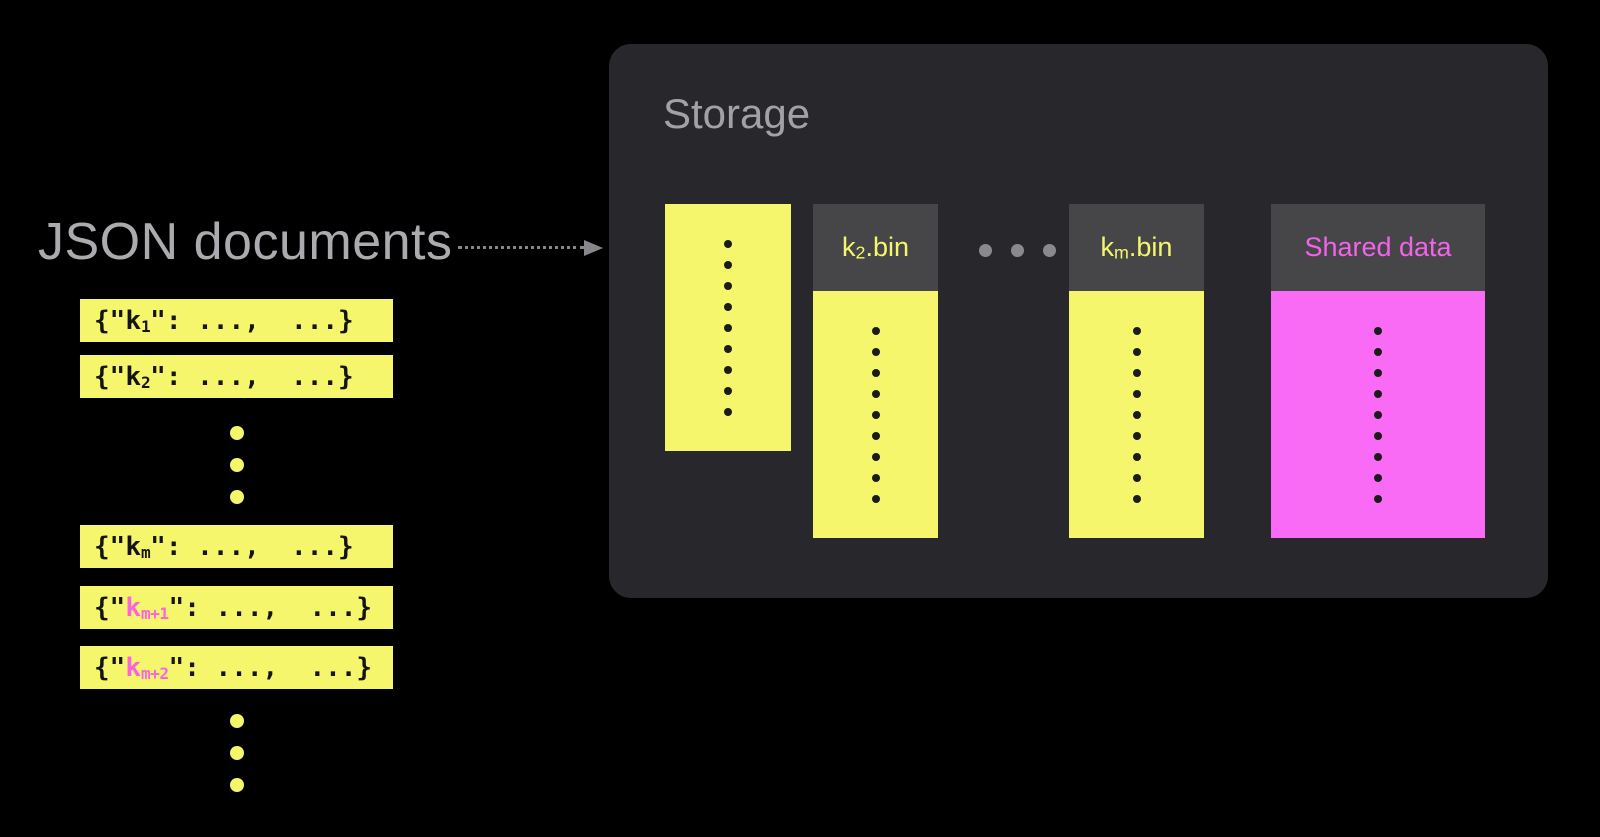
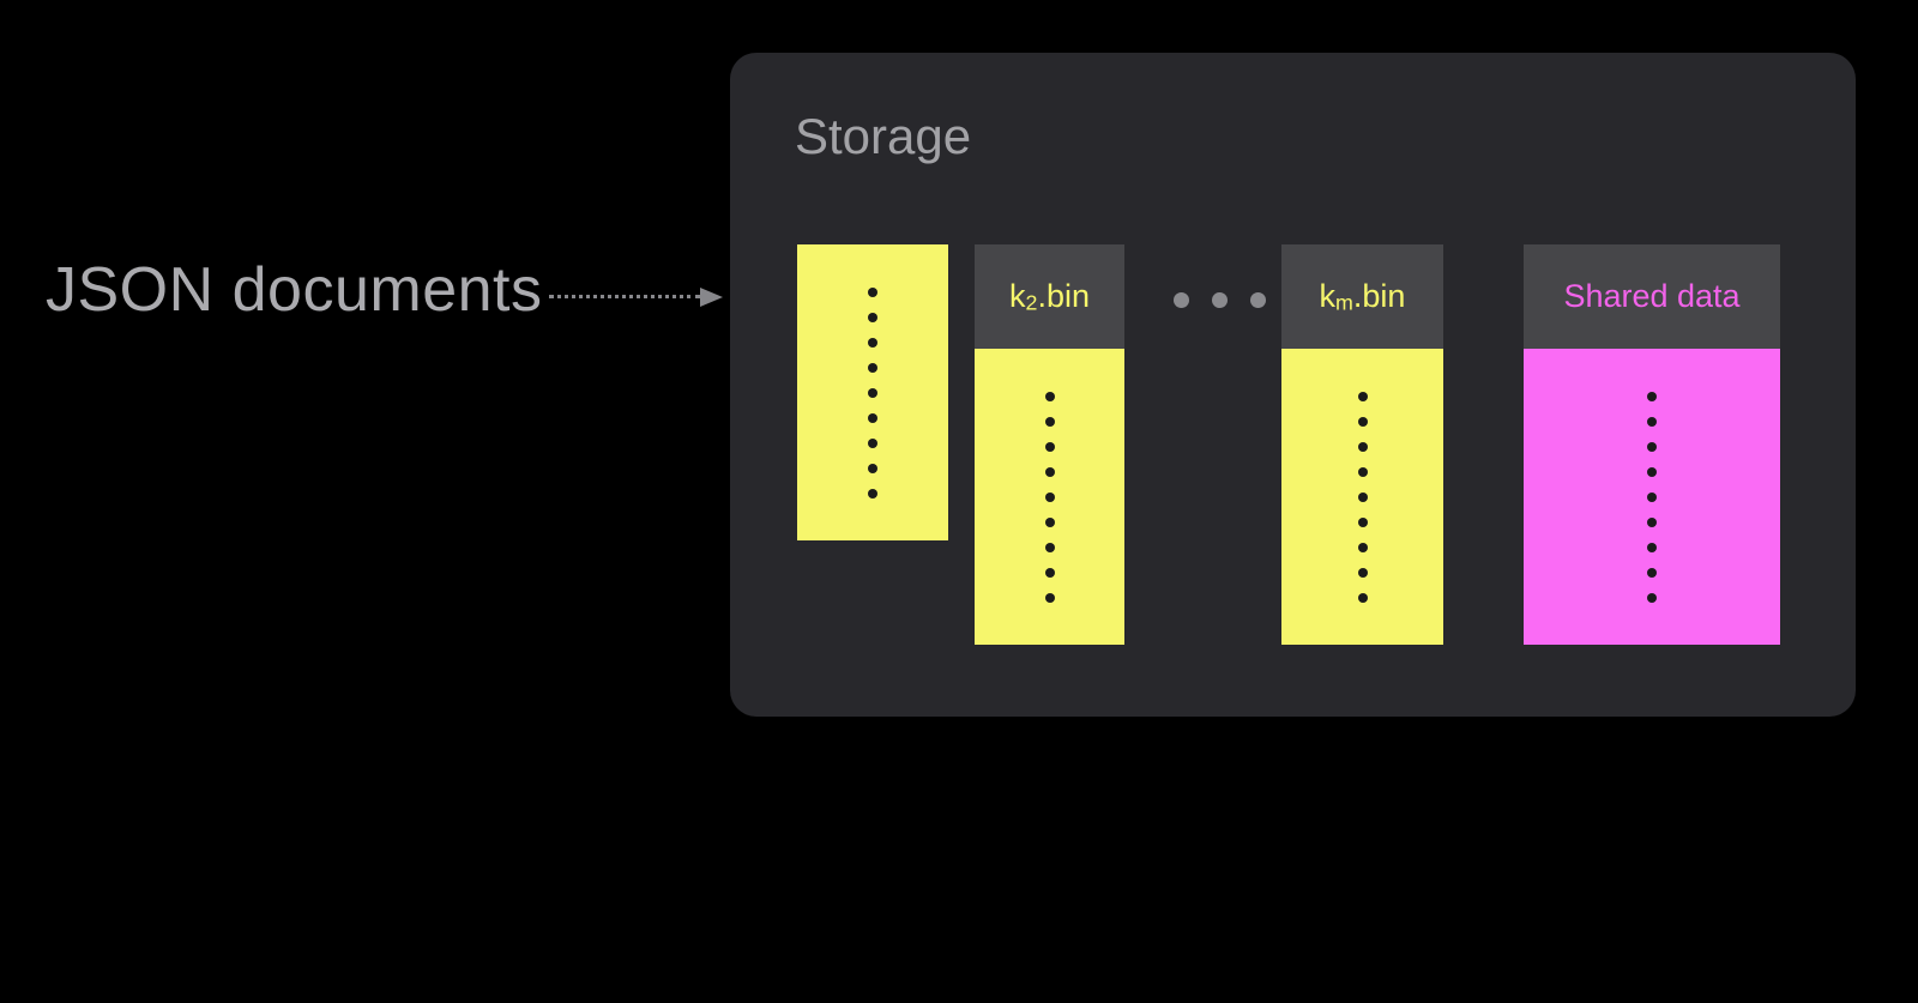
  JSON documents
- {"k1": ..., ...}
- {"k2": ..., ...}
- {"km": ..., ...}
- {"km+1": ..., ...}
- {"km+2": ..., ...}
  Storage
  k2.bin
  km.bin
  Shared data
